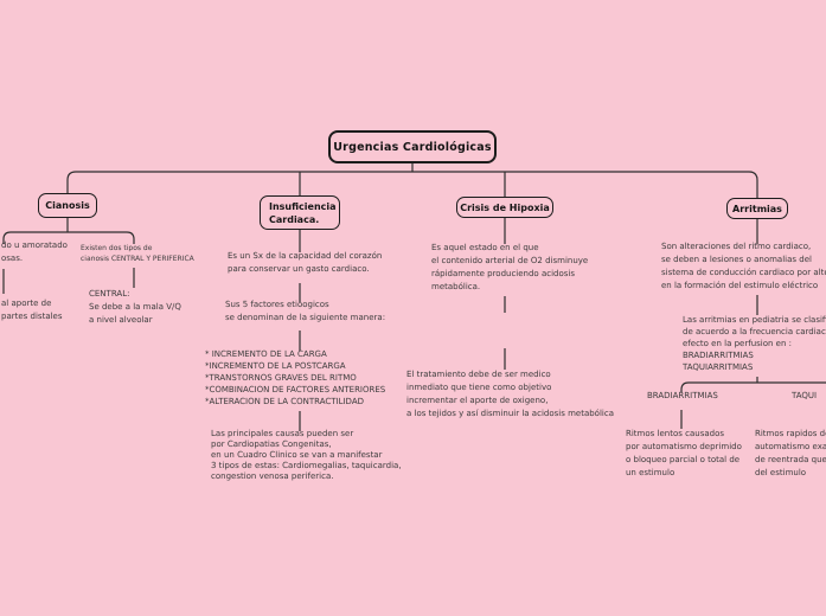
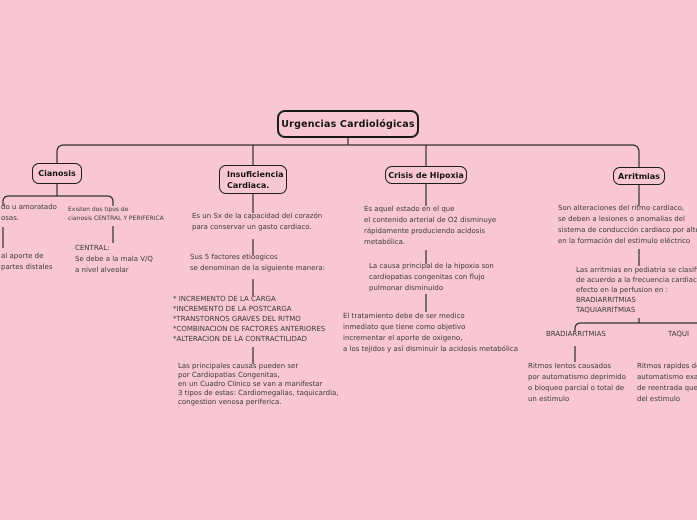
  Urgencias Cardiológicas
  Cianosis
  Insuficiencia
  Cardiaca.
  Crisis de Hipoxia
  Arritmias
  do u amoratado
  osas.
  CENTRAL:
  Se debe a la mala V/Q
  a nivel alveolar
  al aporte de
  partes distales
  Es un Sx de la capacidad del corazón
  para conservar un gasto cardiaco.
  Sus 5 factores etioogicos
  se denominan de la siguiente manera:
  * INCREMENTO DE LA CARGA
  *INCREMENTO DE LA POSTCARGA
  *TRANSTORNOS GRAVES DEL RITMO
  *COMBINACION DE FACTORES ANTERIORES
  *ALTERACION DE LA CONTRACTILIDAD
  Las principales causas pueden ser
  por Cardiopatias Congenitas,
  en un Cuadro Clinico se van a manifestar
  3 tipos de estas: Cardiomegalias, taquicardia,
  congestion venosa periferica.
  Es aquel estado en el que
  el contenido arterial de O2 disminuye
  rápidamente produciendo acidosis
  metabólica.
+ La causa principal de la hipoxia son
+ cardiopatias congenitas con flujo
+ pulmonar disminuido
  El tratamiento debe de ser medico
  inmediato que tiene como objetivo
  incrementar el aporte de oxigeno,
  a los tejidos y así disminuir la acidosis metabólica
  Son alteraciones del ritmo cardiaco,
  se deben a lesiones o anomalias del
  sistema de conducción cardiaco por alt
  en la formación del estimulo eléctrico
  Las arritmias en pediatria se clasif
  de acuerdo a la frecuencia cardiac
  efecto en la perfusion en :
  BRADIARRITMIAS
  TAQUIARRITMIAS
  BRADIARRITMIAS
  TAQUI
  Ritmos lentos causados
  por automatismo deprimido
  o bloqueo parcial o total de
  un estimulo
  Ritmos rapidos d
  automatismo exa
  de reentrada que
  del estimulo
